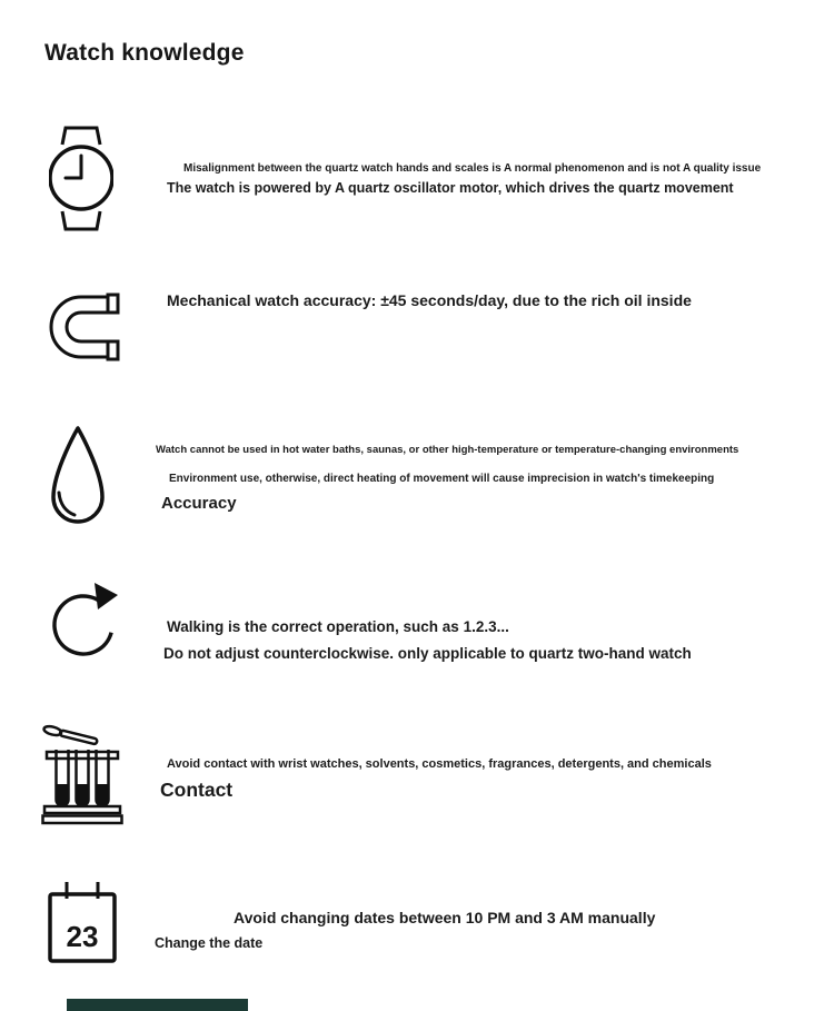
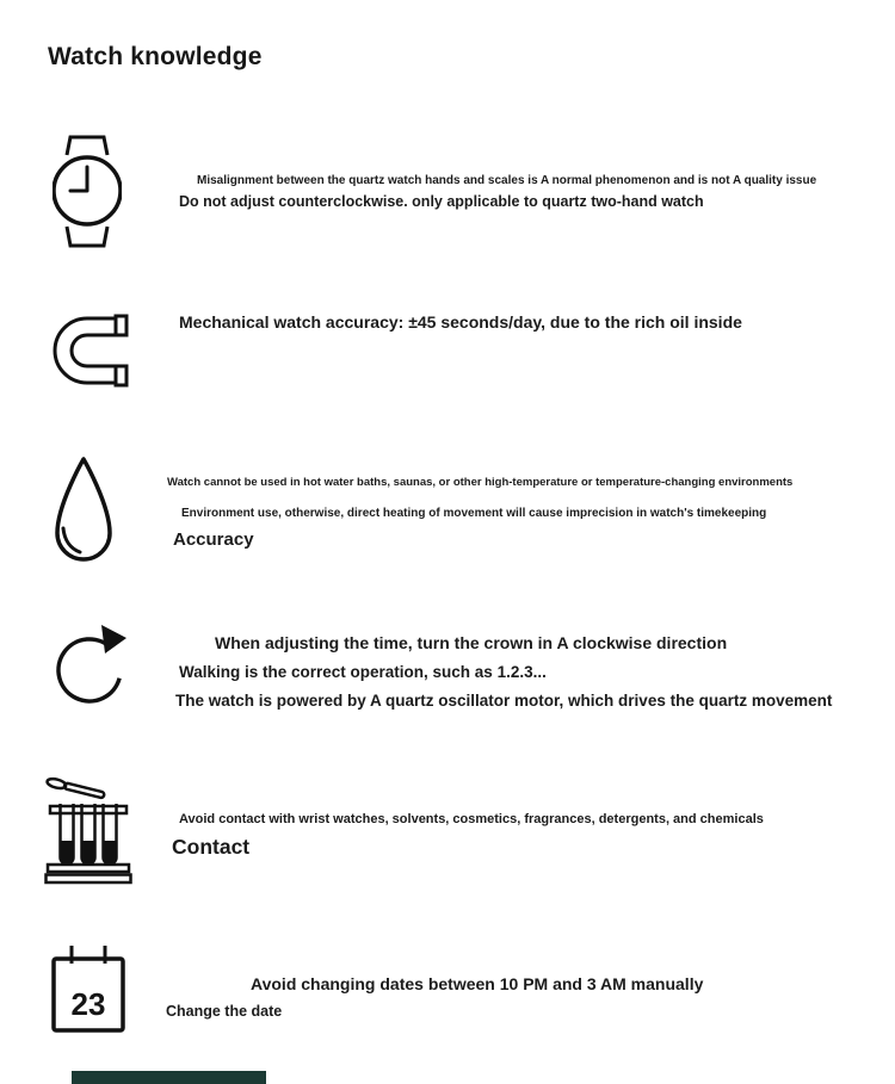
  Watch knowledge
  Misalignment between the quartz watch hands and scales is A normal phenomenon and is not A quality issue
- The watch is powered by A quartz oscillator motor, which drives the quartz movement
+ Do not adjust counterclockwise. only applicable to quartz two-hand watch
  Mechanical watch accuracy: ±45 seconds/day, due to the rich oil inside
  Watch cannot be used in hot water baths, saunas, or other high-temperature or temperature-changing environments
  Environment use, otherwise, direct heating of movement will cause imprecision in watch's timekeeping
  Accuracy
+ When adjusting the time, turn the crown in A clockwise direction
  Walking is the correct operation, such as 1.2.3...
- Do not adjust counterclockwise. only applicable to quartz two-hand watch
+ The watch is powered by A quartz oscillator motor, which drives the quartz movement
  Avoid contact with wrist watches, solvents, cosmetics, fragrances, detergents, and chemicals
  Contact
  23
  Avoid changing dates between 10 PM and 3 AM manually
  Change the date
